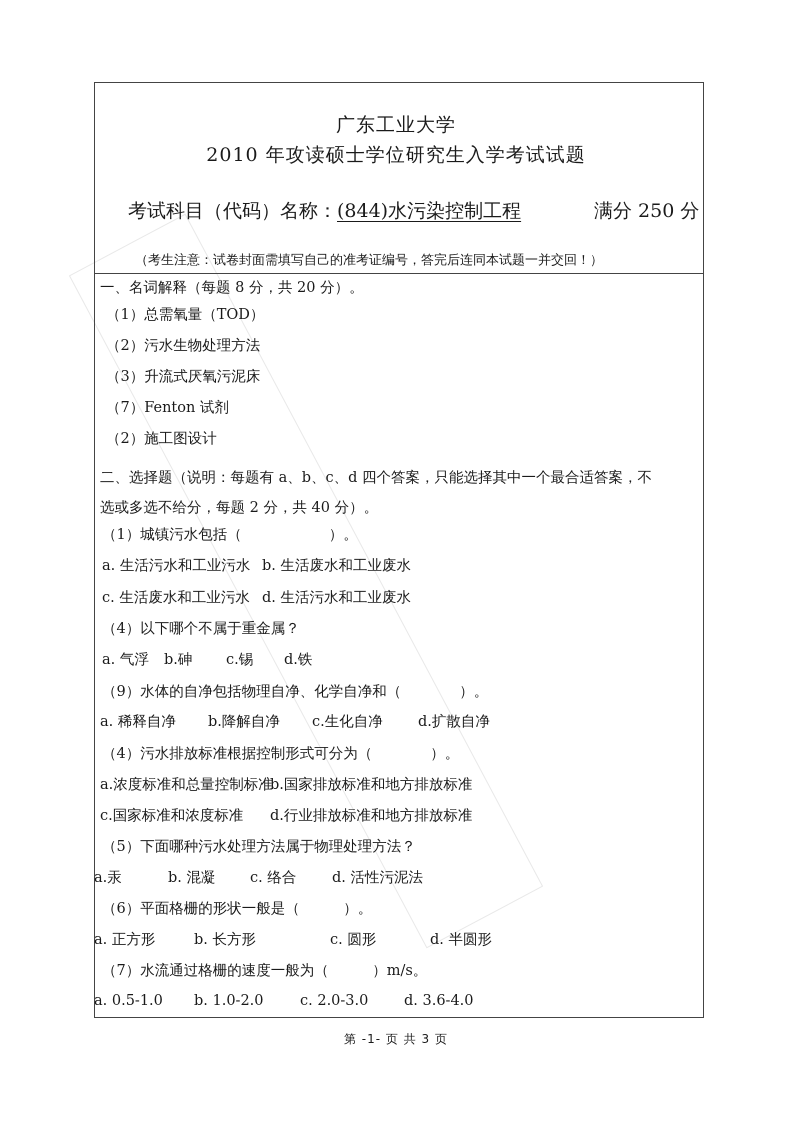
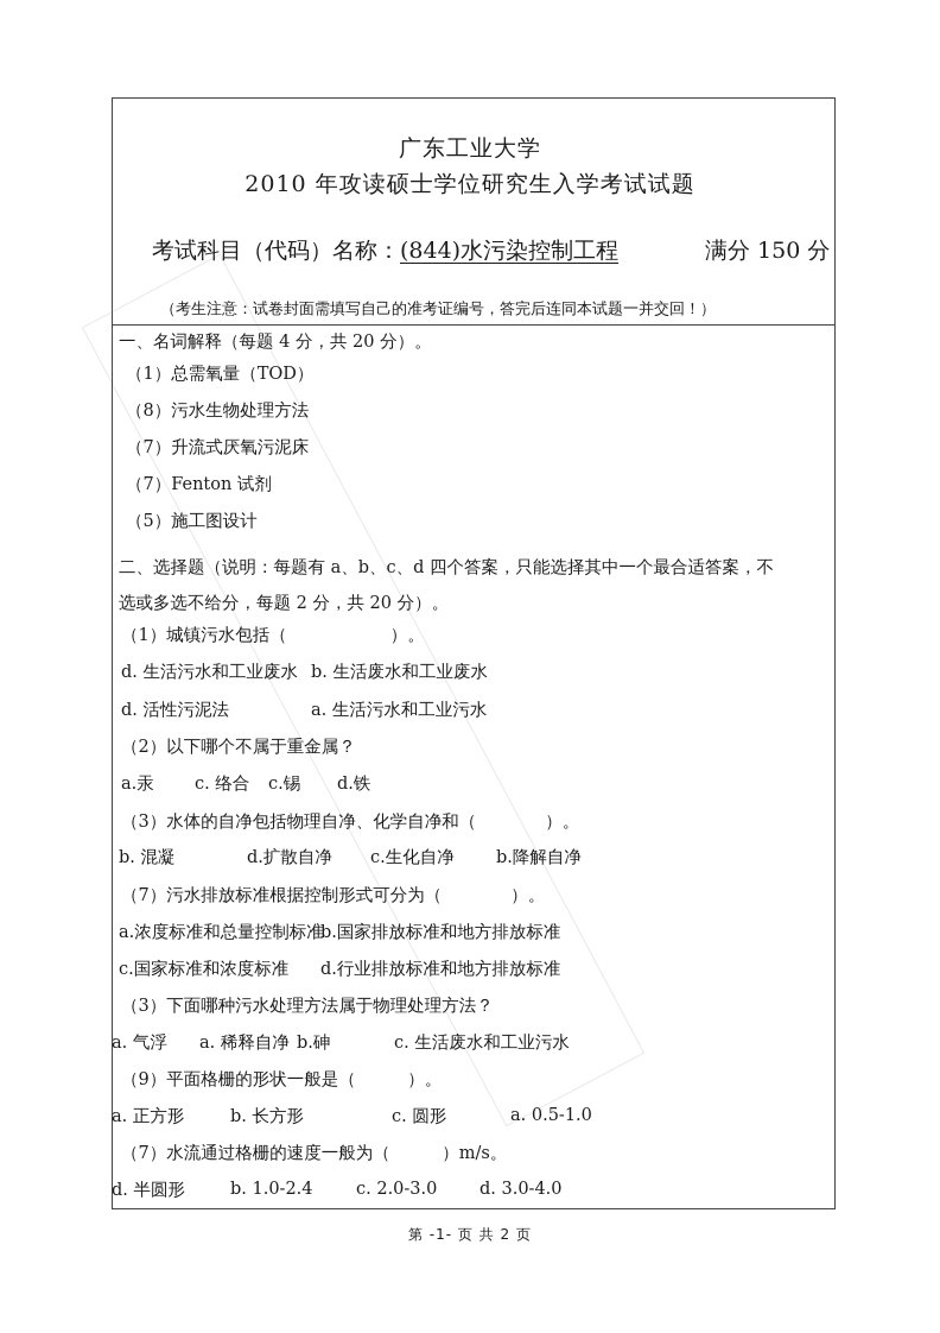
  广东工业大学
  2010 年攻读硕士学位研究生入学考试试题
  考试科目（代码）名称：(844)水污染控制工程
- 满分 250 分
+ 满分 150 分
  （考生注意：试卷封面需填写自己的准考证编号，答完后连同本试题一并交回！）
- 一、名词解释（每题 8 分，共 20 分）。
+ 一、名词解释（每题 4 分，共 20 分）。
  （1）总需氧量（TOD）
- （2）污水生物处理方法
+ （8）污水生物处理方法
- （3）升流式厌氧污泥床
+ （7）升流式厌氧污泥床
  （7）Fenton 试剂
- （2）施工图设计
+ （5）施工图设计
  二、选择题（说明：每题有 a、b、c、d 四个答案，只能选择其中一个最合适答案，不
- 选或多选不给分，每题 2 分，共 40 分）。
+ 选或多选不给分，每题 2 分，共 20 分）。
  （1）城镇污水包括（ ）。
- a. 生活污水和工业污水
+ d. 生活污水和工业废水
  b. 生活废水和工业废水
- c. 生活废水和工业污水
+ d. 活性污泥法
- d. 生活污水和工业废水
+ a. 生活污水和工业污水
- （4）以下哪个不属于重金属？
+ （2）以下哪个不属于重金属？
- a. 气浮
+ a.汞
- b.砷
+ c. 络合
  c.锡
  d.铁
- （9）水体的自净包括物理自净、化学自净和（ ）。
+ （3）水体的自净包括物理自净、化学自净和（ ）。
- a. 稀释自净
+ b. 混凝
- b.降解自净
+ d.扩散自净
  c.生化自净
- d.扩散自净
+ b.降解自净
- （4）污水排放标准根据控制形式可分为（ ）。
+ （7）污水排放标准根据控制形式可分为（ ）。
  a.浓度标准和总量控制标准
  b.国家排放标准和地方排放标准
  c.国家标准和浓度标准
  d.行业排放标准和地方排放标准
- （5）下面哪种污水处理方法属于物理处理方法？
+ （3）下面哪种污水处理方法属于物理处理方法？
- a.汞
+ a. 气浮
- b. 混凝
+ a. 稀释自净
- c. 络合
+ b.砷
- d. 活性污泥法
+ c. 生活废水和工业污水
- （6）平面格栅的形状一般是（ ）。
+ （9）平面格栅的形状一般是（ ）。
  a. 正方形
  b. 长方形
  c. 圆形
- d. 半圆形
+ a. 0.5-1.0
  （7）水流通过格栅的速度一般为（ ）m/s。
- a. 0.5-1.0
+ d. 半圆形
- b. 1.0-2.0
+ b. 1.0-2.4
  c. 2.0-3.0
- d. 3.6-4.0
+ d. 3.0-4.0
- 第 -1- 页 共 3 页
+ 第 -1- 页 共 2 页
